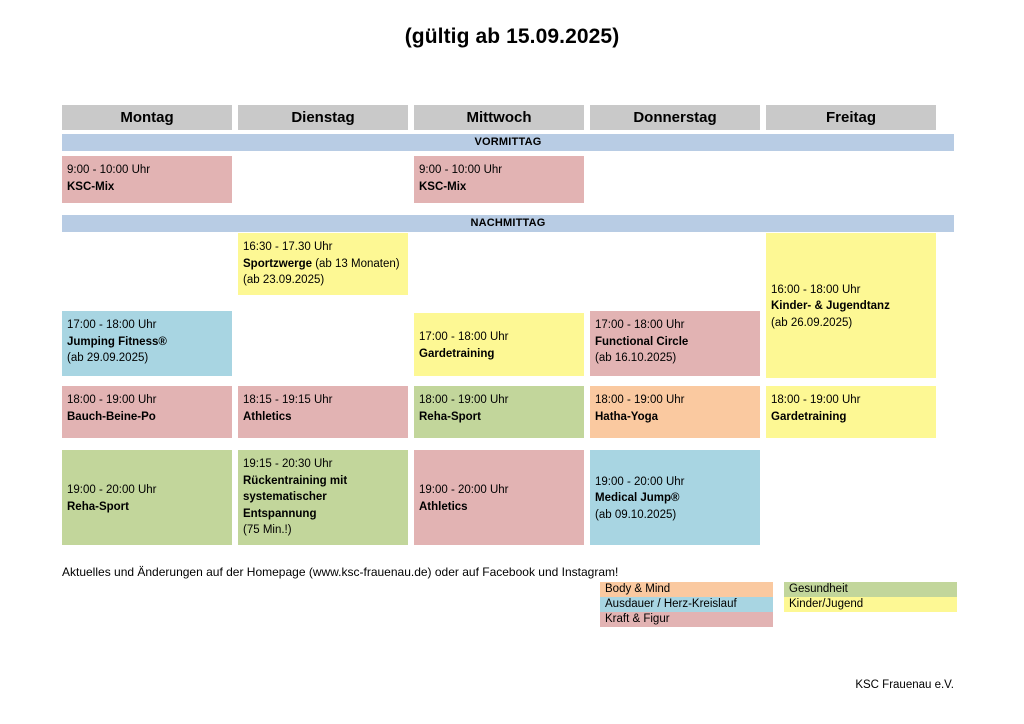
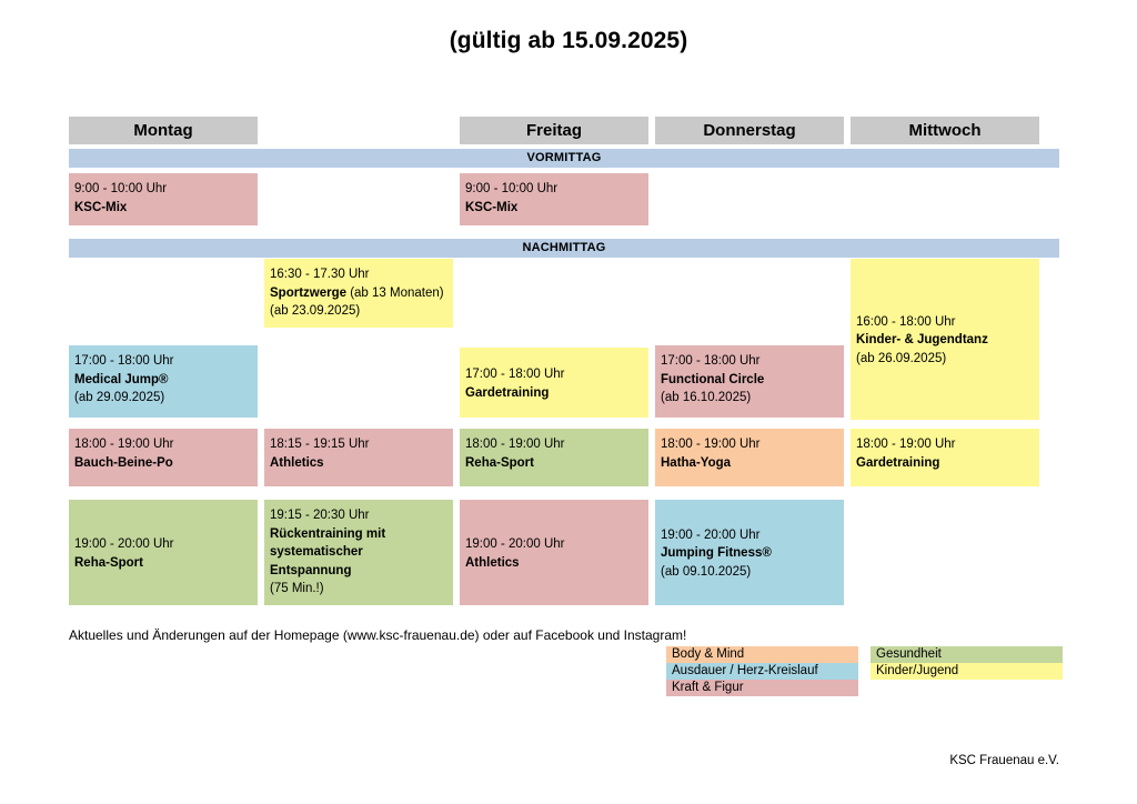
  (gültig ab 15.09.2025)
  Montag
- Dienstag
- Mittwoch
+ Freitag
  Donnerstag
- Freitag
+ Mittwoch
  VORMITTAG
  NACHMITTAG
  9:00 - 10:00 Uhr
  KSC-Mix
  9:00 - 10:00 Uhr
  KSC-Mix
  16:30 - 17.30 Uhr
  Sportzwerge (ab 13 Monaten)
  (ab 23.09.2025)
  16:00 - 18:00 Uhr
  Kinder- & Jugendtanz
  (ab 26.09.2025)
  17:00 - 18:00 Uhr
- Jumping Fitness®
+ Medical Jump®
  (ab 29.09.2025)
  17:00 - 18:00 Uhr
  Gardetraining
  17:00 - 18:00 Uhr
  Functional Circle
  (ab 16.10.2025)
  18:00 - 19:00 Uhr
  Bauch-Beine-Po
  18:15 - 19:15 Uhr
  Athletics
  18:00 - 19:00 Uhr
  Reha-Sport
  18:00 - 19:00 Uhr
  Hatha-Yoga
  18:00 - 19:00 Uhr
  Gardetraining
  19:00 - 20:00 Uhr
  Reha-Sport
  19:15 - 20:30 Uhr
  Rückentraining mit systematischer Entspannung
  (75 Min.!)
  19:00 - 20:00 Uhr
  Athletics
  19:00 - 20:00 Uhr
- Medical Jump®
+ Jumping Fitness®
  (ab 09.10.2025)
  Aktuelles und Änderungen auf der Homepage (www.ksc-frauenau.de) oder auf Facebook und Instagram!
  Body & Mind
  Ausdauer / Herz-Kreislauf
  Kraft & Figur
  Gesundheit
  Kinder/Jugend
  KSC Frauenau e.V.
